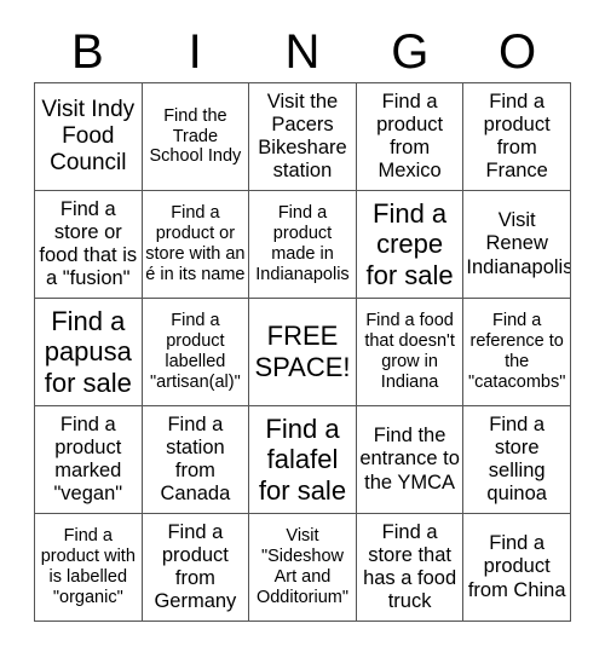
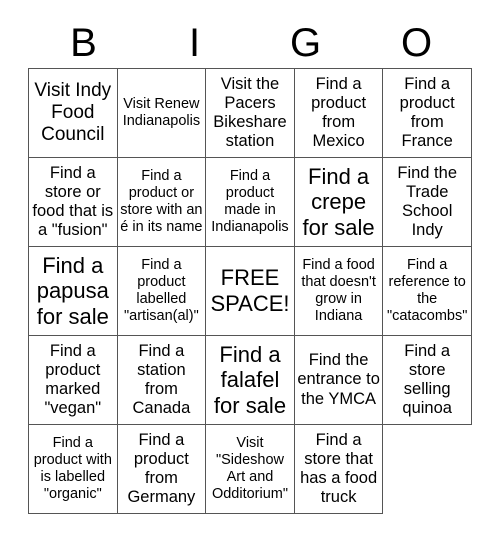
  B
  I
- N
  G
  O
  Visit Indy Food Council
- Find the Trade School Indy
+ Visit Renew Indianapolis
  Visit the Pacers Bikeshare station
  Find a product from Mexico
  Find a product from France
  Find a store or food that is a "fusion"
  Find a product or store with an é in its name
  Find a product made in Indianapolis
  Find a crepe for sale
- Visit Renew Indianapolis
+ Find the Trade School Indy
  Find a papusa for sale
  Find a product labelled "artisan(al)"
  FREE SPACE!
  Find a food that doesn't grow in Indiana
  Find a reference to the "catacombs"
  Find a product marked "vegan"
  Find a station from Canada
  Find a falafel for sale
  Find the entrance to the YMCA
  Find a store selling quinoa
  Find a product with is labelled "organic"
  Find a product from Germany
  Visit "Sideshow Art and Odditorium"
  Find a store that has a food truck
- Find a product from China
